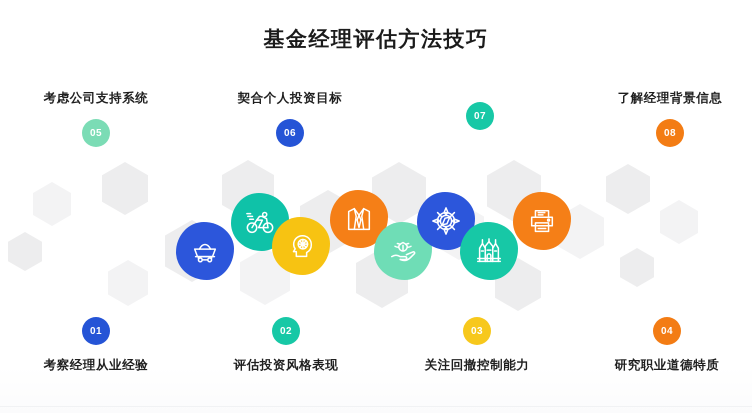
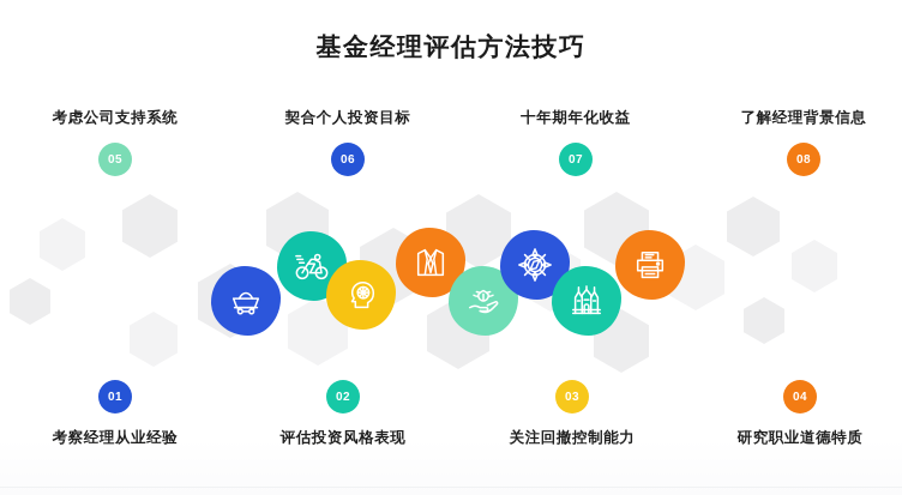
  基金经理评估方法技巧
  考虑公司支持系统
  05
  契合个人投资目标
  06
+ 十年期年化收益
  07
  了解经理背景信息
  08
  01
  考察经理从业经验
  02
  评估投资风格表现
  03
  关注回撤控制能力
  04
  研究职业道德特质
